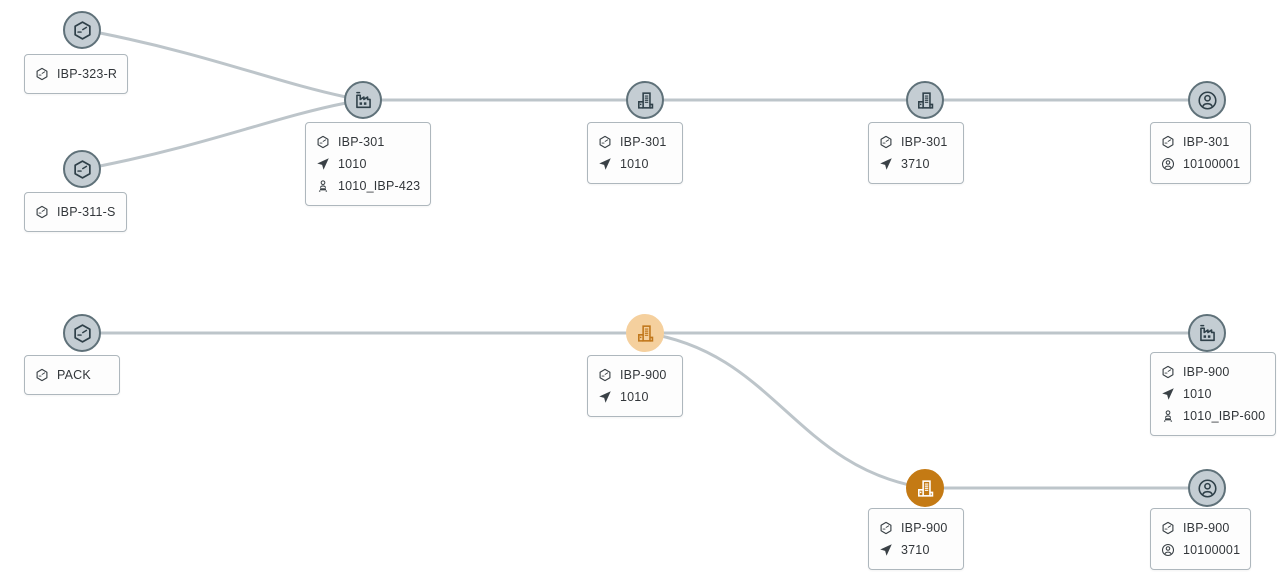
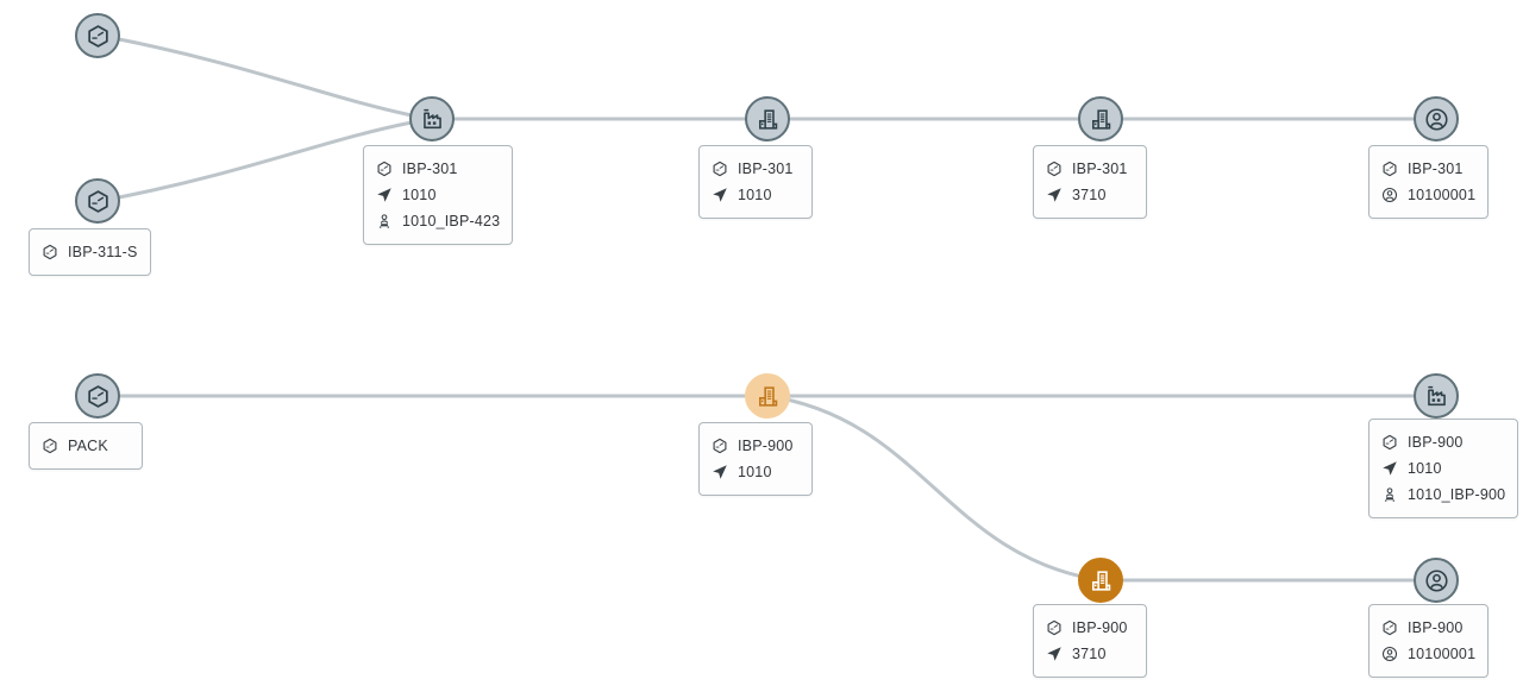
- IBP-323-R
  IBP-311-S
  IBP-301
  1010
  1010_IBP-423
  IBP-301
  1010
  IBP-301
  3710
  IBP-301
  10100001
  PACK
  IBP-900
  1010
  IBP-900
  1010
- 1010_IBP-600
+ 1010_IBP-900
  IBP-900
  3710
  IBP-900
  10100001
